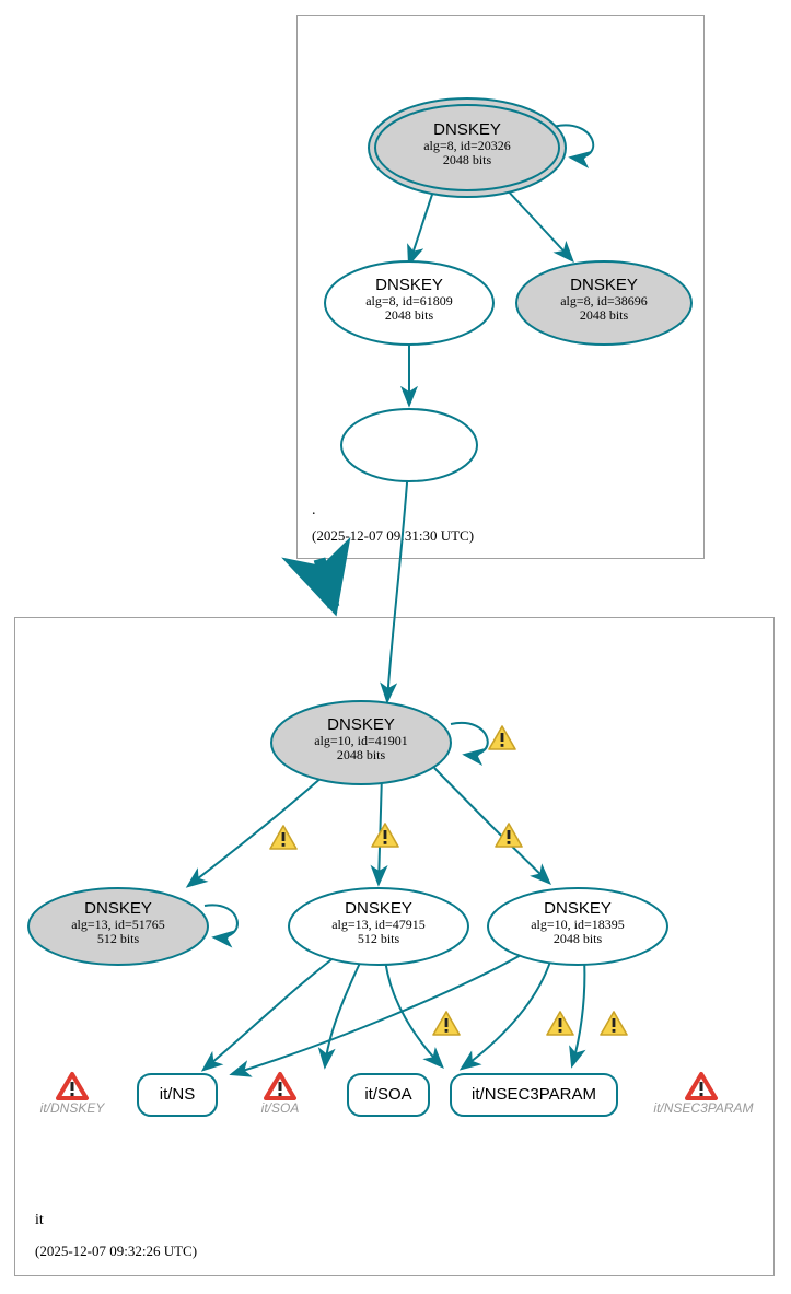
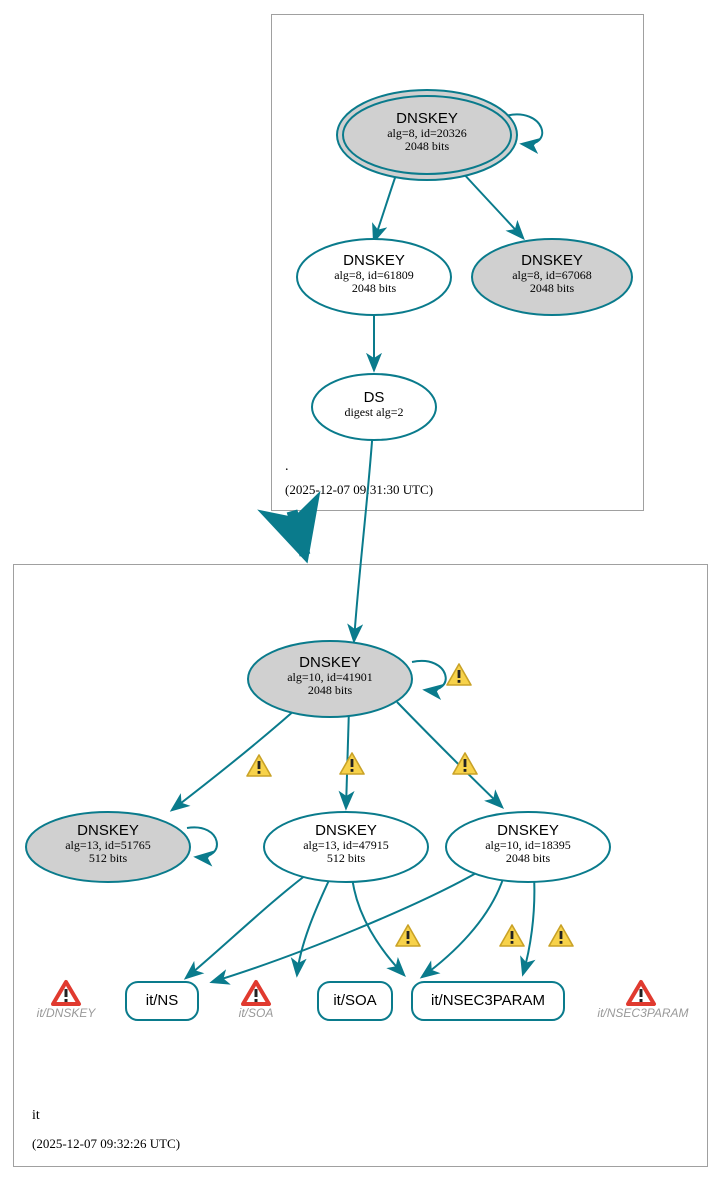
  .
  (2025-12-07 0931:30 UTC)
  it
  (2025-12-07 09:32:26 UTC)
  DNSKEY
  alg=8, id=20326
  2048 bits
  DNSKEY
  alg=8, id=61809
  2048 bits
  DNSKEY
- alg=8, id=38696
+ alg=8, id=67068
  2048 bits
+ DS
+ digest alg=2
  DNSKEY
  alg=10, id=41901
  2048 bits
  DNSKEY
  alg=13, id=51765
  512 bits
  DNSKEY
  alg=13, id=47915
  512 bits
  DNSKEY
  alg=10, id=18395
  2048 bits
  it/NS
  it/SOA
  it/NSEC3PARAM
  it/DNSKEY
  it/SOA
  it/NSEC3PARAM
